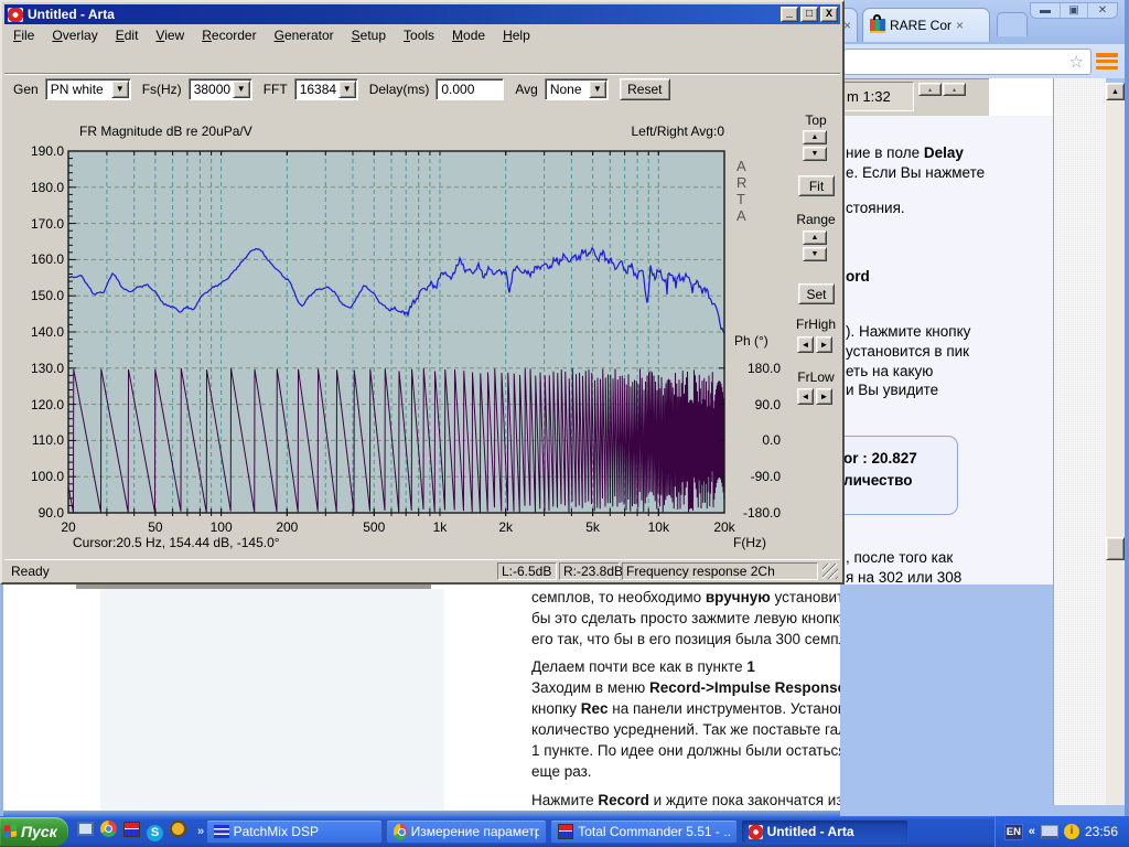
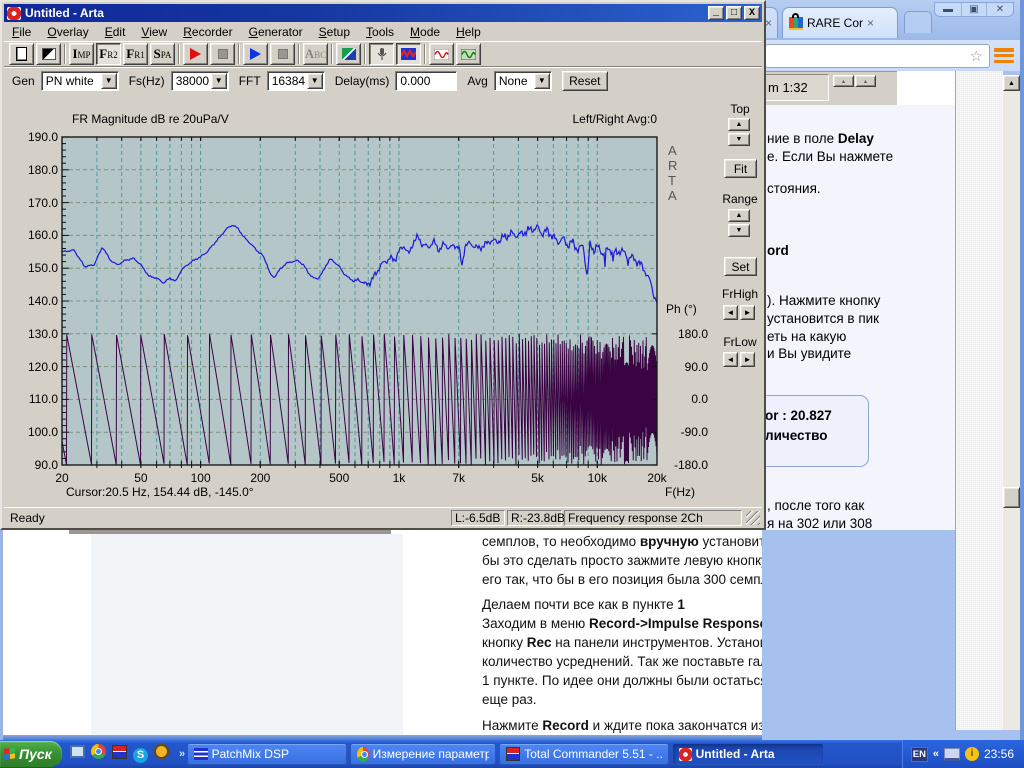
  его так, что бы в его позиция была 300 семп
  Делаем почти все как в пункте 1
  еще раз.
  ×
  RARE Cor
  ×
  ▬
  ▣
  ✕
  ☆
  m 1:32
  or : 20.827
  личество
  ние в поле Delay
  е. Если Вы нажмете
  стояния.
  ord
  ). Нажмите кнопку
  установится в пик
  еть на какую
  и Вы увидите
  , после того как
  я на 302 или 308
  Untitled - Arta
  _
  □
  X
  File
  Overlay
  Edit
  View
  Recorder
  Generator
  Setup
  Tools
  Mode
  Help
+ IMP
+ FR2
+ FR1
+ SPA
+ ABC
  Gen
  PN white
  ▼
  Fs(Hz)
  38000
  ▼
  FFT
  16384
  ▼
  Delay(ms)
  0.000
  Avg
  None
  ▼
  Reset
  FR Magnitude dB re 20uPa/V
  Left/Right Avg:0
  190.0
  180.0
  170.0
  160.0
  150.0
  140.0
  130.0
  120.0
  110.0
  100.0
  90.0
  20
  50
  100
  200
  500
  1k
- 2k
+ 7k
  5k
  10k
  20k
  180.0
  90.0
  0.0
  -90.0
  -180.0
  Ph (°)
  F(Hz)
  Cursor:20.5 Hz, 154.44 dB, -145.0°
  A
  R
  T
  A
  Top
  Fit
  Range
  Set
  FrHigh
  ◄
  ►
  FrLow
  ◄
  ►
  Ready
  L:-6.5dB
  R:-23.8dB
  Frequency response 2Ch
  Пуск
  S
  »
  PatchMix DSP
  Измерение параметр
  Total Commander 5.51 - ..
  Untitled - Arta
  EN
  «
  i
  23:56
